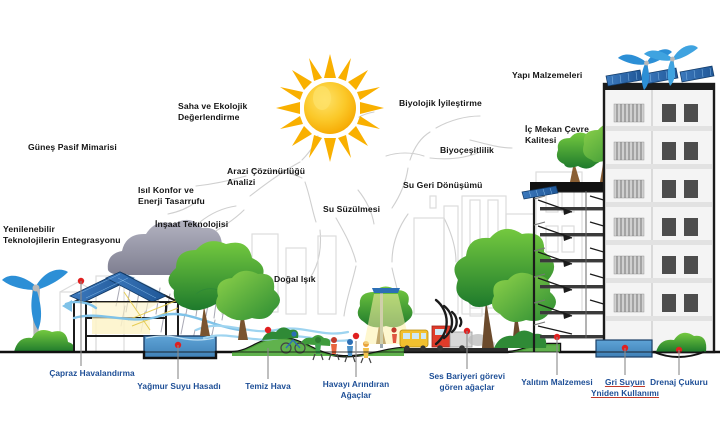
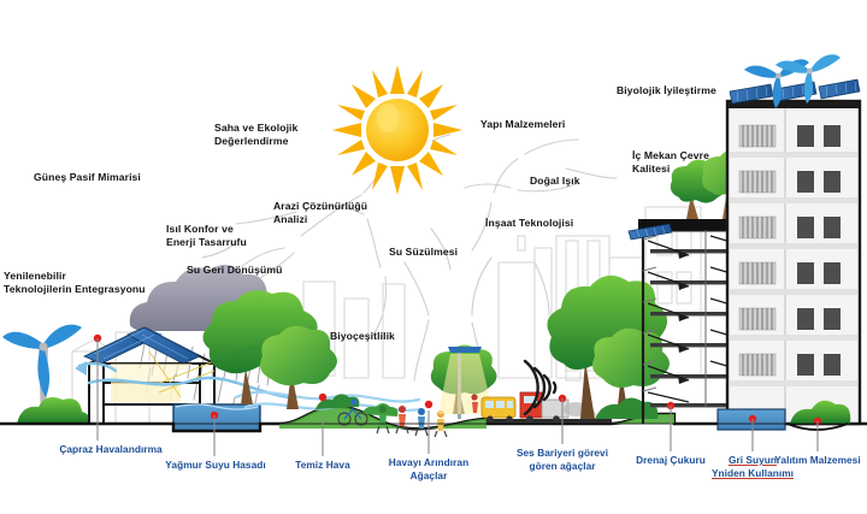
  Güneş Pasif Mimarisi
  Yenilenebilir
  Teknolojilerin Entegrasyonu
  Isıl Konfor ve
  Enerji Tasarrufu
- İnşaat Teknolojisi
+ Su Geri Dönüşümü
  Saha ve Ekolojik
  Değerlendirme
  Arazi Çözünürlüğü
  Analizi
  Su Süzülmesi
- Doğal Işık
+ Biyoçeşitlilik
- Biyolojik İyileştirme
+ Yapı Malzemeleri
- Biyoçeşitlilik
+ Doğal Işık
- Su Geri Dönüşümü
+ İnşaat Teknolojisi
- Yapı Malzemeleri
+ Biyolojik İyileştirme
  İç Mekan Çevre
  Kalitesi
  Çapraz Havalandırma
  Yağmur Suyu Hasadı
  Temiz Hava
  Havayı Arındıran
  Ağaçlar
  Ses Bariyeri görevi
  gören ağaçlar
- Yalıtım Malzemesi
+ Drenaj Çukuru
  Gri Suyun
  Yniden Kullanımı
- Drenaj Çukuru
+ Yalıtım Malzemesi
